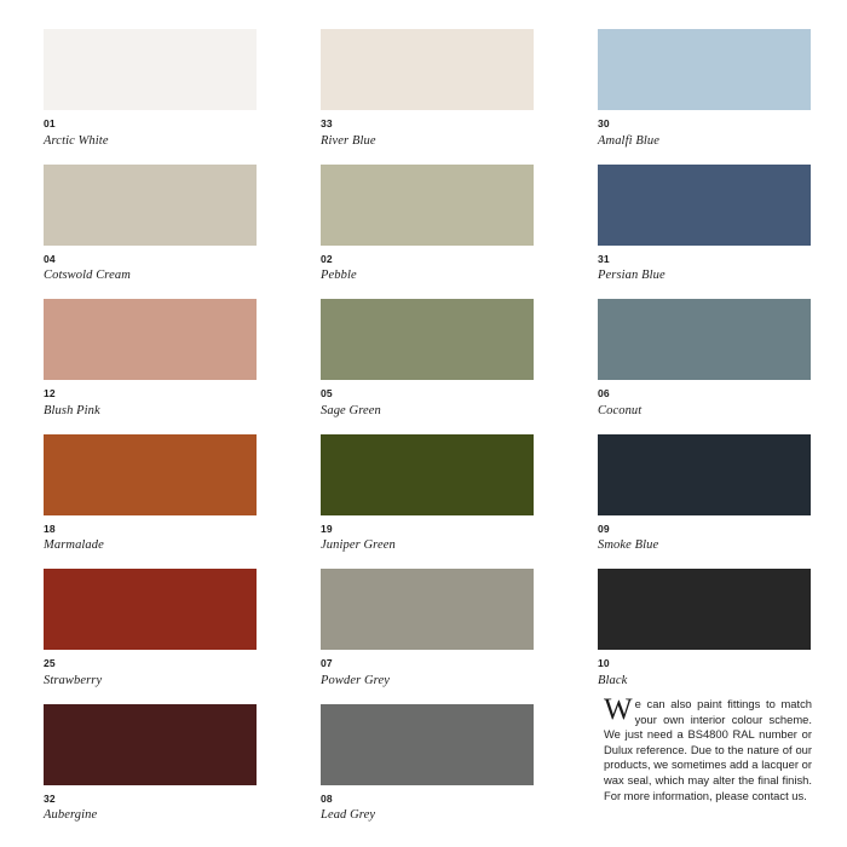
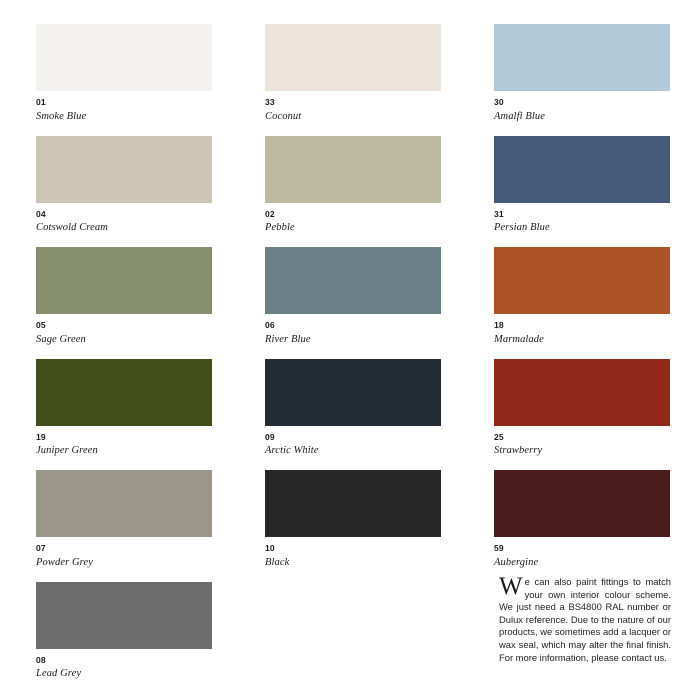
  01
- Arctic White
+ Smoke Blue
  33
- River Blue
+ Coconut
  30
  Amalfi Blue
  04
  Cotswold Cream
  02
  Pebble
  31
  Persian Blue
- 12
- Blush Pink
  05
  Sage Green
  06
- Coconut
+ River Blue
  18
  Marmalade
  19
  Juniper Green
  09
- Smoke Blue
+ Arctic White
  25
  Strawberry
  07
  Powder Grey
  10
  Black
- 32
+ 59
  Aubergine
  08
  Lead Grey
  W
  e can also paint fittings to match
  your own interior colour scheme.
  We just need a BS4800 RAL number or
  Dulux reference. Due to the nature of our
  products, we sometimes add a lacquer or
  wax seal, which may alter the final finish.
  For more information, please contact us.
